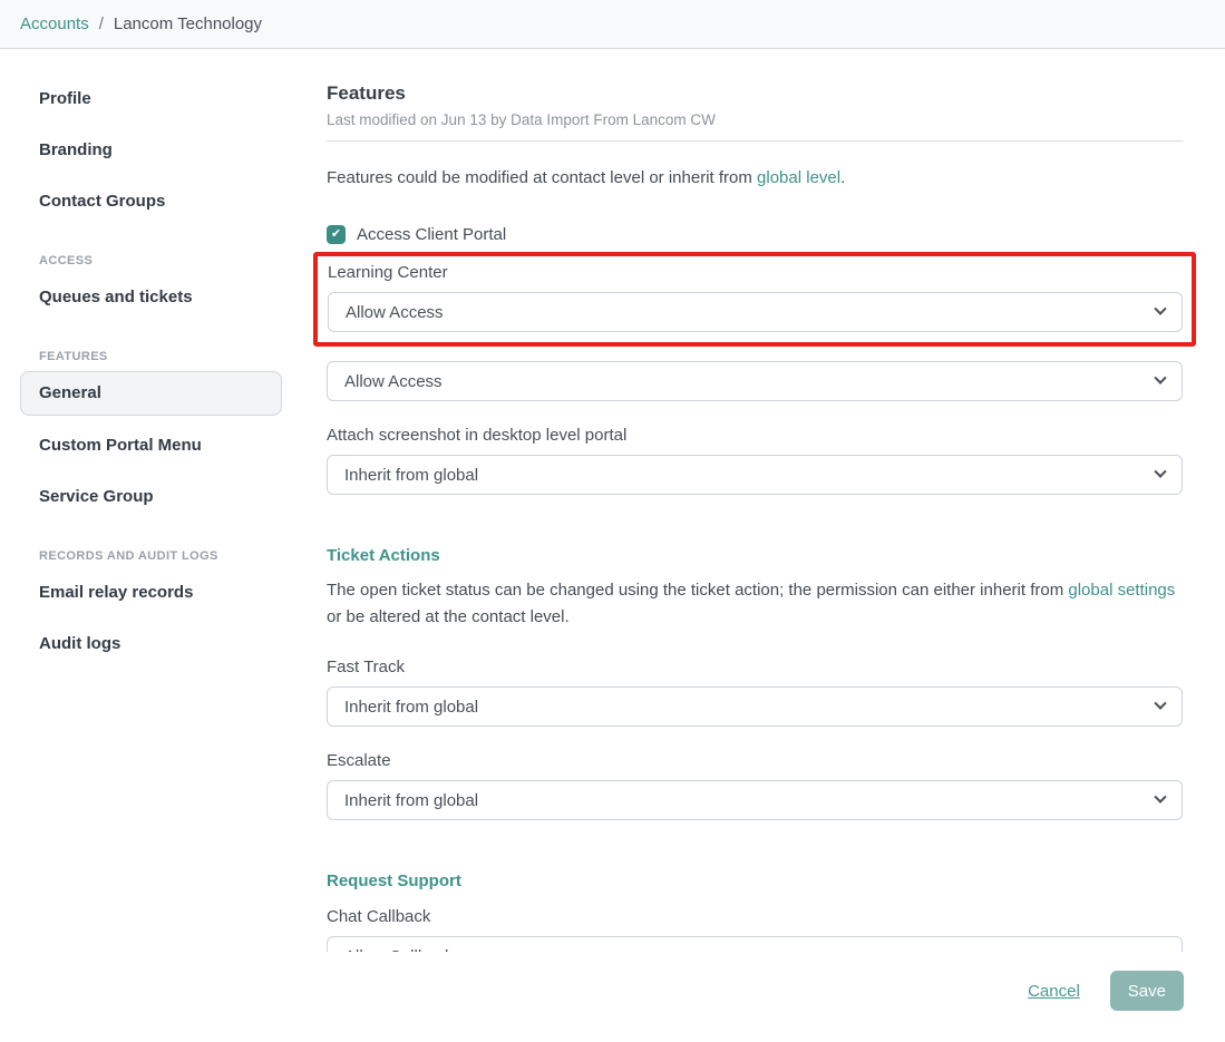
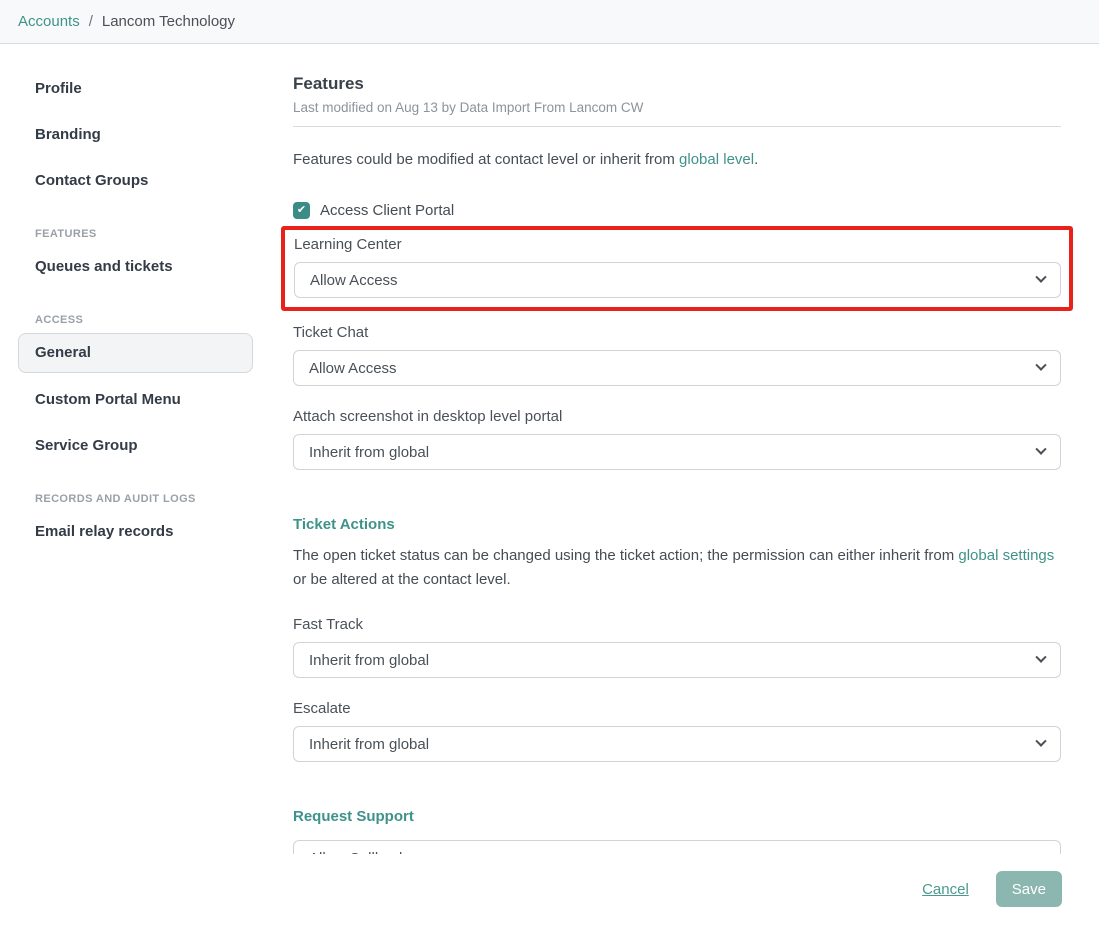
  Accounts
  /
  Lancom Technology
  Profile
  Branding
  Contact Groups
- ACCESS
+ FEATURES
  Queues and tickets
- FEATURES
+ ACCESS
  General
  Custom Portal Menu
  Service Group
  RECORDS AND AUDIT LOGS
  Email relay records
- Audit logs
  Features
- Last modified on Jun 13 by Data Import From Lancom CW
+ Last modified on Aug 13 by Data Import From Lancom CW
  Features could be modified at contact level or inherit from global level.
  ✔
  Access Client Portal
  Learning Center
  Allow Access
+ Ticket Chat
  Allow Access
  Attach screenshot in desktop level portal
  Inherit from global
  Ticket Actions
  The open ticket status can be changed using the ticket action; the permission can either inherit from global settings or be altered at the contact level.
  Fast Track
  Inherit from global
  Escalate
  Inherit from global
  Request Support
- Chat Callback
  Cancel
  Save
